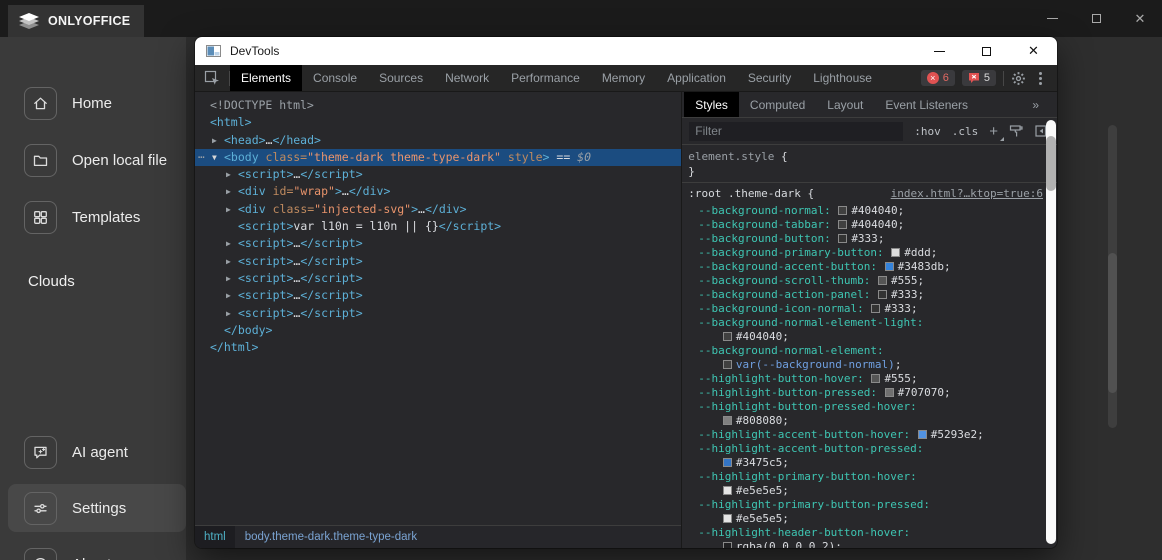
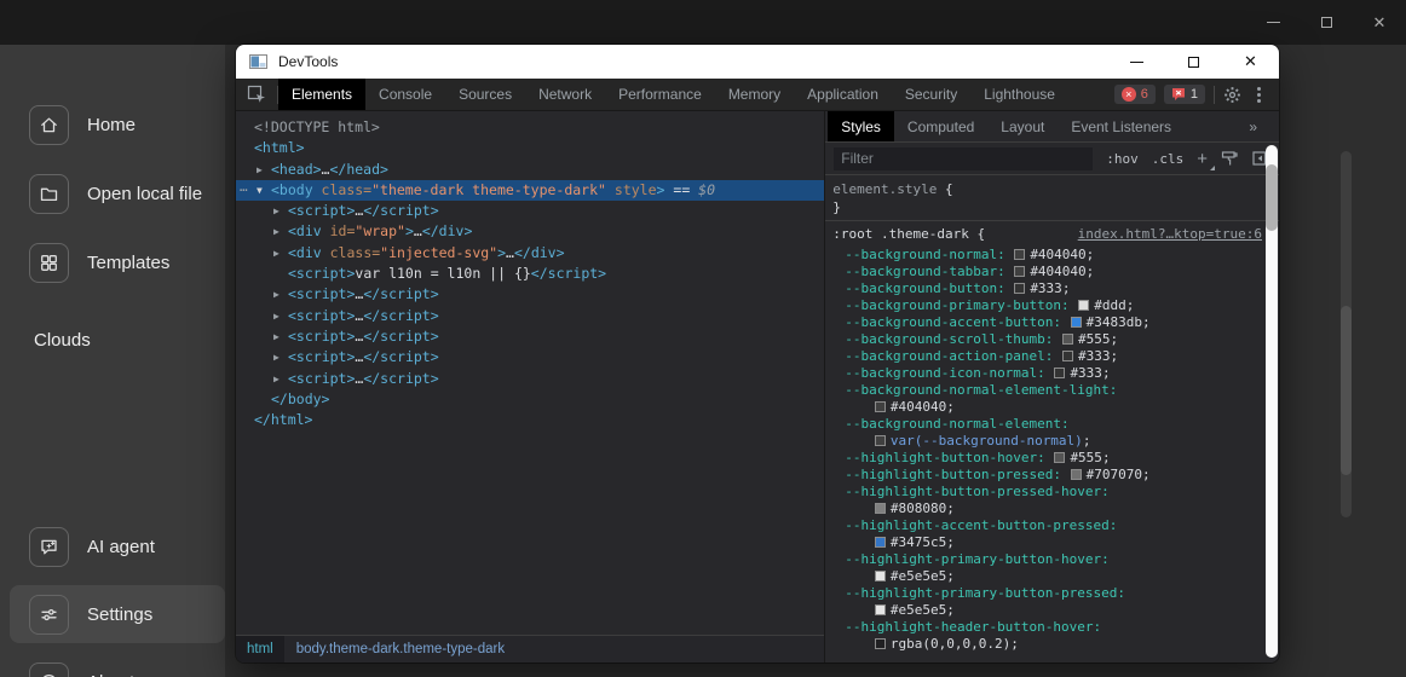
- ONLYOFFICE
  ✕
  Home
  Open local file
  Templates
  Clouds
  AI agent
  Settings
  DevTools
  ✕
  Elements
  Console
  Sources
  Network
  Performance
  Memory
  Application
  Security
  Lighthouse
  ×
  6
- 5
+ 1
  <!DOCTYPE html>
  <html>
  ▶
  <head>…</head>
  …
  ▼
  <body class="theme-dark theme-type-dark" style> == $0
  ▶
  <script>…</script>
  ▶
  <div id="wrap">…</div>
  ▶
  <div class="injected-svg">…</div>
  <script>var l10n = l10n || {}</script>
  ▶
  <script>…</script>
  ▶
  <script>…</script>
  ▶
  <script>…</script>
  ▶
  <script>…</script>
  ▶
  <script>…</script>
  </body>
  </html>
  html
  body.theme-dark.theme-type-dark
  Styles
  Computed
  Layout
  Event Listeners
  »
  Filter
  :hov
  .cls
  +
  element.style {
  }
  :root .theme-dark {
  index.html?…ktop=true:6
  --background-normal: #404040;
  --background-tabbar: #404040;
  --background-button: #333;
  --background-primary-button: #ddd;
  --background-accent-button: #3483db;
  --background-scroll-thumb: #555;
  --background-action-panel: #333;
  --background-icon-normal: #333;
  --background-normal-element-light:
  #404040;
  --background-normal-element:
  var(--background-normal);
  --highlight-button-hover: #555;
  --highlight-button-pressed: #707070;
  --highlight-button-pressed-hover:
  #808080;
- --highlight-accent-button-hover: #5293e2;
  --highlight-accent-button-pressed:
  #3475c5;
  --highlight-primary-button-hover:
  #e5e5e5;
  --highlight-primary-button-pressed:
  #e5e5e5;
  --highlight-header-button-hover:
  rgba(0,0,0,0.2);
